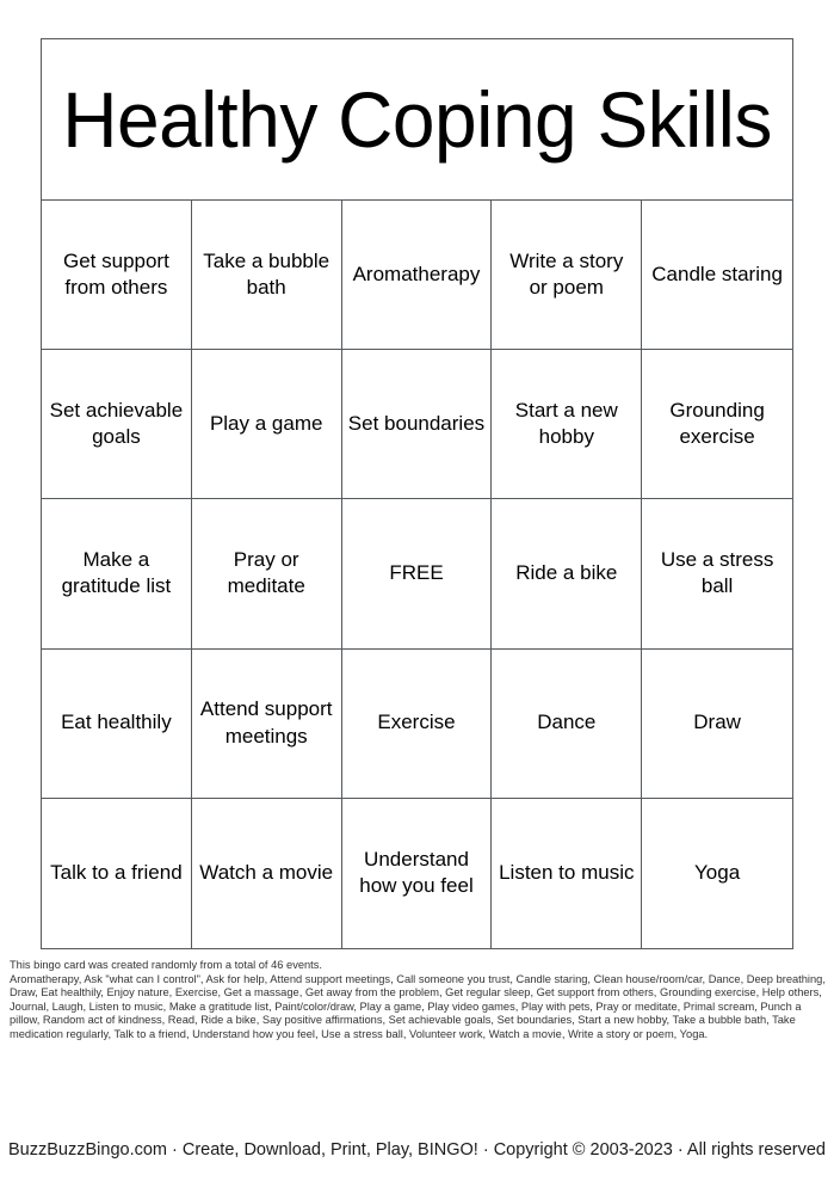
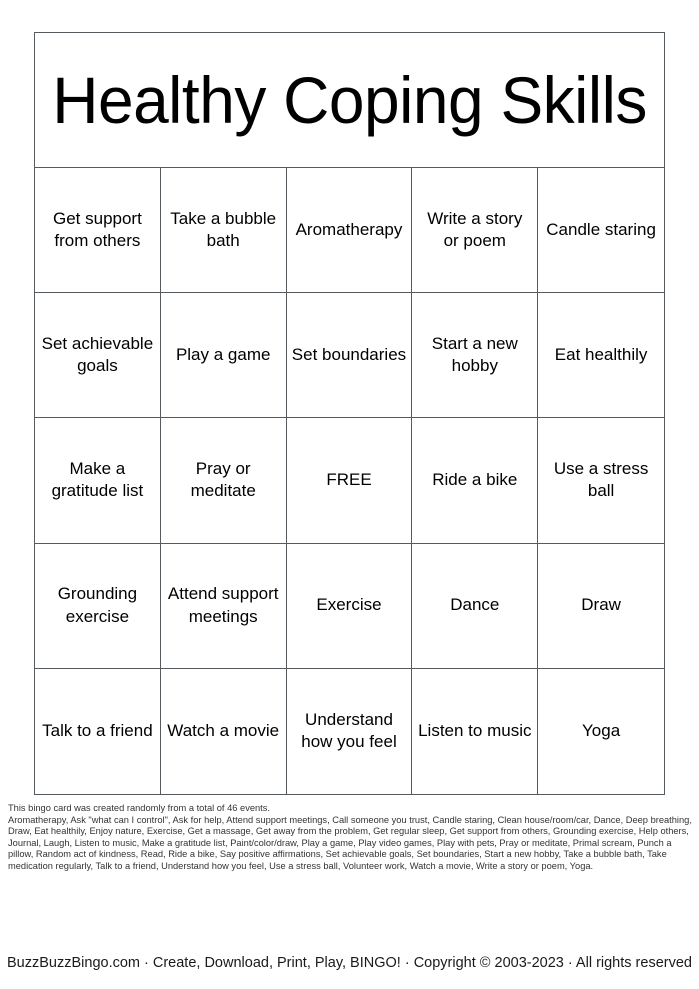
  Healthy Coping Skills
  Get support from others
  Take a bubble bath
  Aromatherapy
  Write a story or poem
  Candle staring
  Set achievable goals
  Play a game
  Set boundaries
  Start a new hobby
- Grounding exercise
+ Eat healthily
  Make a gratitude list
  Pray or meditate
  FREE
  Ride a bike
  Use a stress ball
- Eat healthily
+ Grounding exercise
  Attend support meetings
  Exercise
  Dance
  Draw
  Talk to a friend
  Watch a movie
  Understand how you feel
  Listen to music
  Yoga
  This bingo card was created randomly from a total of 46 events.
  Aromatherapy, Ask "what can I control", Ask for help, Attend support meetings, Call someone you trust, Candle staring, Clean house/room/car, Dance, Deep breathing, Draw, Eat healthily, Enjoy nature, Exercise, Get a massage, Get away from the problem, Get regular sleep, Get support from others, Grounding exercise, Help others, Journal, Laugh, Listen to music, Make a gratitude list, Paint/color/draw, Play a game, Play video games, Play with pets, Pray or meditate, Primal scream, Punch a pillow, Random act of kindness, Read, Ride a bike, Say positive affirmations, Set achievable goals, Set boundaries, Start a new hobby, Take a bubble bath, Take medication regularly, Talk to a friend, Understand how you feel, Use a stress ball, Volunteer work, Watch a movie, Write a story or poem, Yoga.
  BuzzBuzzBingo.com · Create, Download, Print, Play, BINGO! · Copyright © 2003-2023 · All rights reserved
